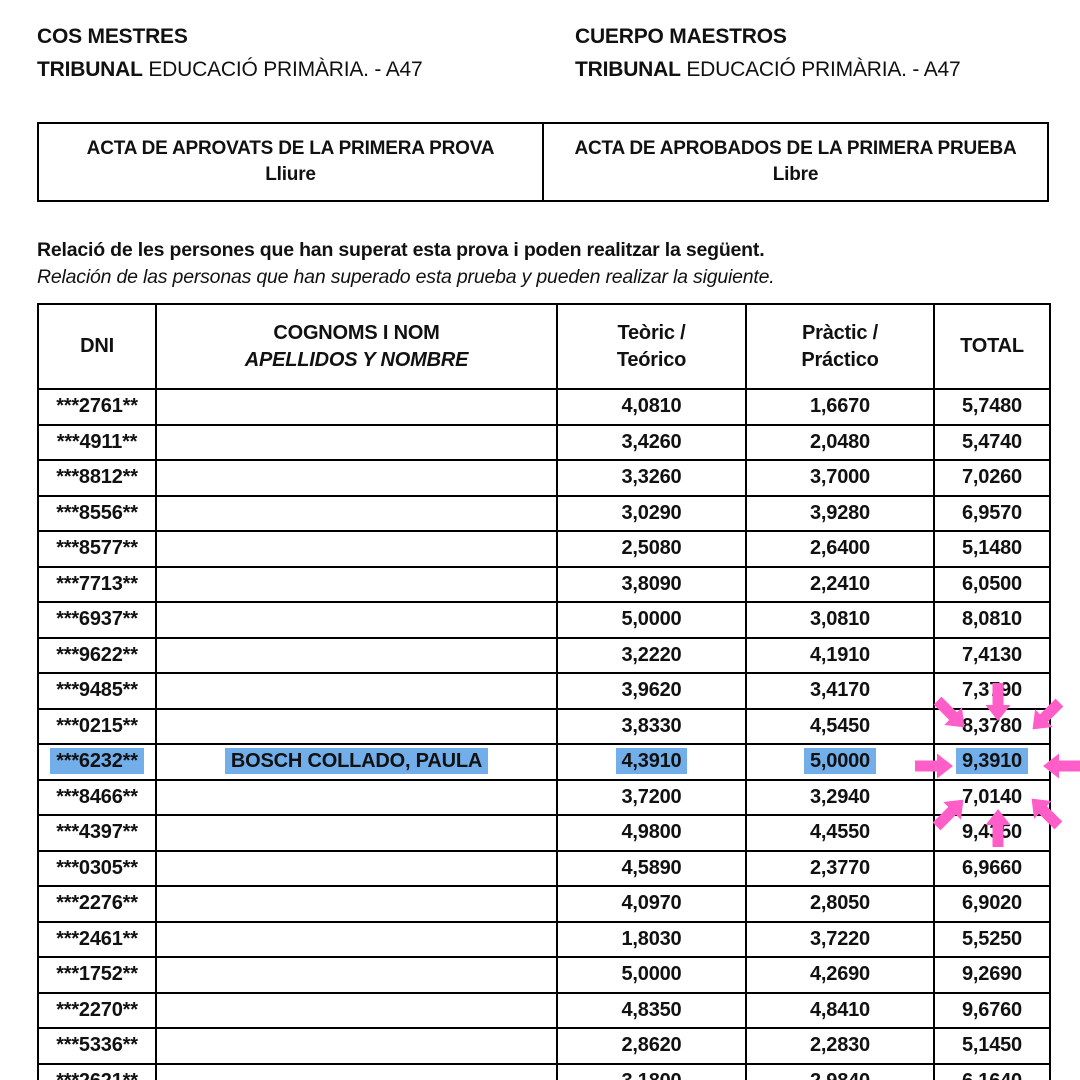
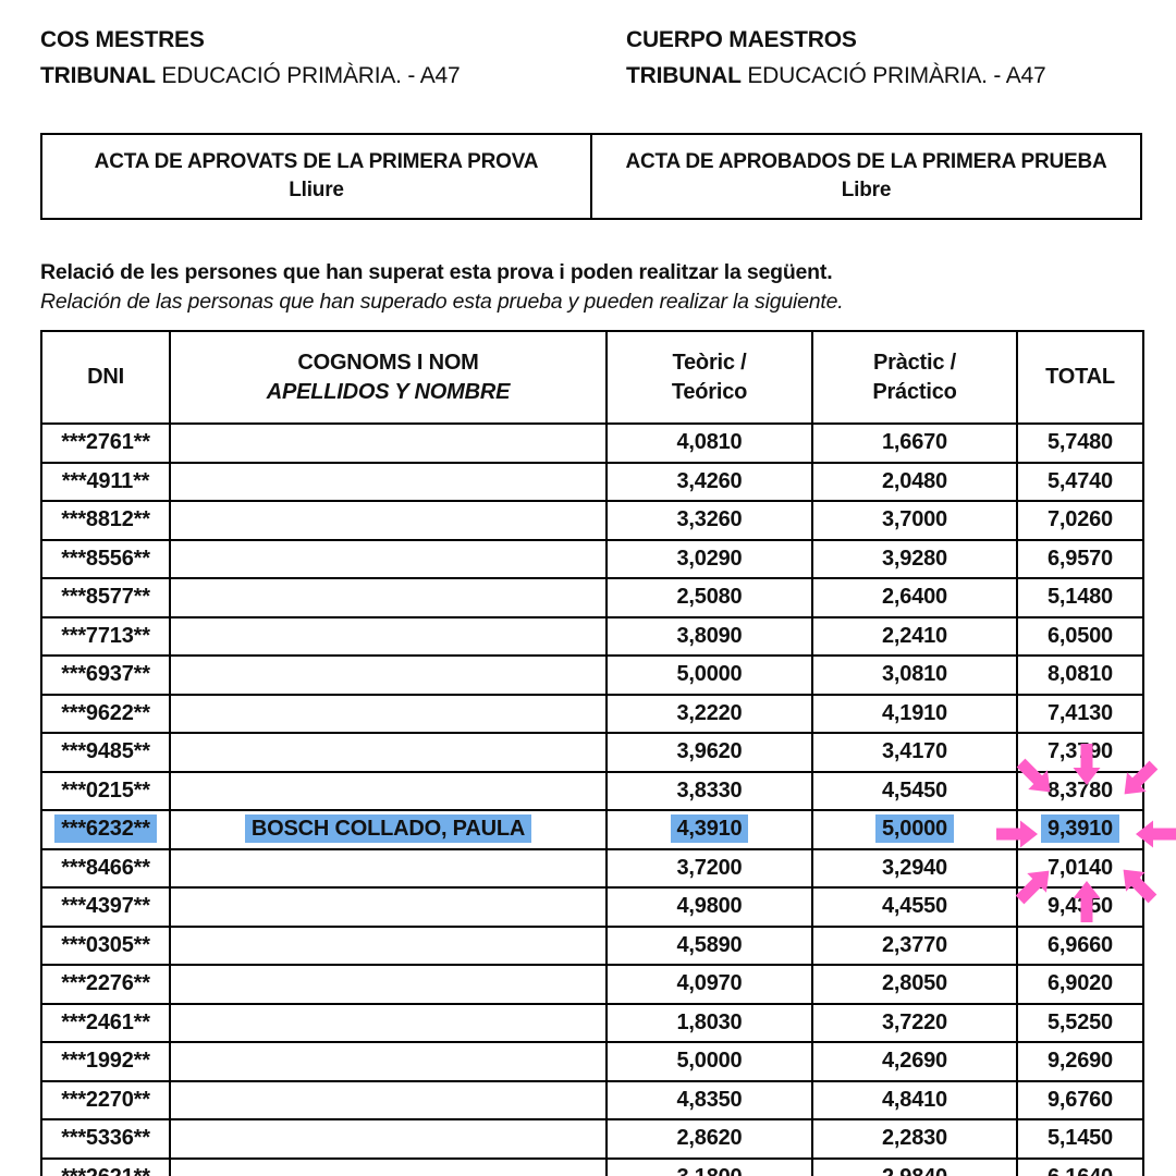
  COS MESTRES
  TRIBUNAL EDUCACIÓ PRIMÀRIA. - A47
  CUERPO MAESTROS
  TRIBUNAL EDUCACIÓ PRIMÀRIA. - A47
  ACTA DE APROVATS DE LA PRIMERA PROVA
  Lliure
  ACTA DE APROBADOS DE LA PRIMERA PRUEBA
  Libre
  Relació de les persones que han superat esta prova i poden realitzar la següent.
  Relación de las personas que han superado esta prueba y pueden realizar la siguiente.
  DNI	COGNOMS I NOM APELLIDOS Y NOMBRE	Teòric / Teórico	Pràctic / Práctico	TOTAL
  ***2761**		4,0810	1,6670	5,7480
  ***4911**		3,4260	2,0480	5,4740
  ***8812**		3,3260	3,7000	7,0260
  ***8556**		3,0290	3,9280	6,9570
  ***8577**		2,5080	2,6400	5,1480
  ***7713**		3,8090	2,2410	6,0500
  ***6937**		5,0000	3,0810	8,0810
  ***9622**		3,2220	4,1910	7,4130
  ***9485**		3,9620	3,4170	7,390
  ***0215**		3,8330	4,5450	8,3780
  ***6232**	BOSCH COLLADO, PAULA	4,3910	5,0000	9,3910
  ***8466**		3,7200	3,2940	7,0140
  ***4397**		4,9800	4,4550	9,450
  ***0305**		4,5890	2,3770	6,9660
  ***2276**		4,0970	2,8050	6,9020
  ***2461**		1,8030	3,7220	5,5250
- ***1752**		5,0000	4,2690	9,2690
+ ***1992**		5,0000	4,2690	9,2690
  ***2270**		4,8350	4,8410	9,6760
  ***5336**		2,8620	2,2830	5,1450
